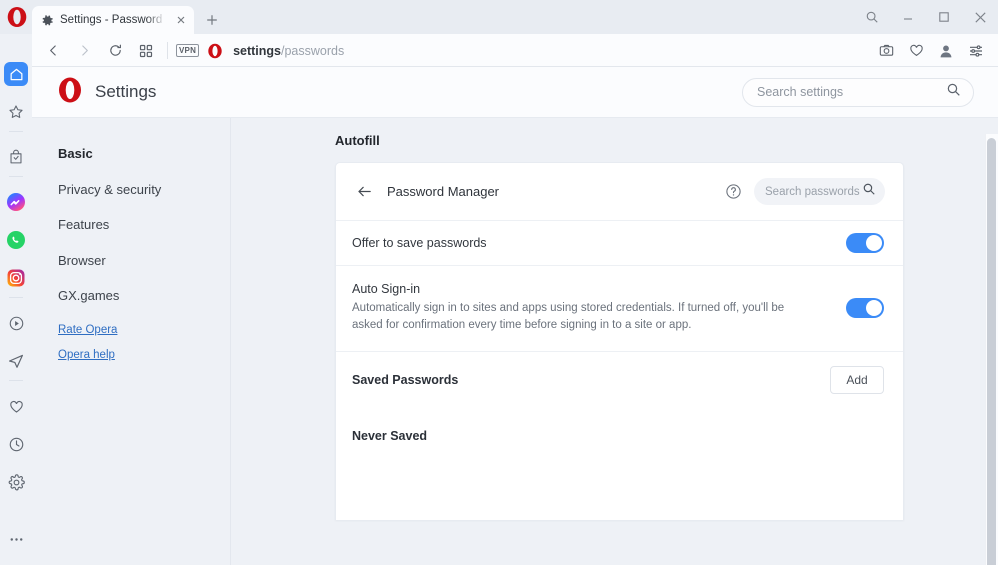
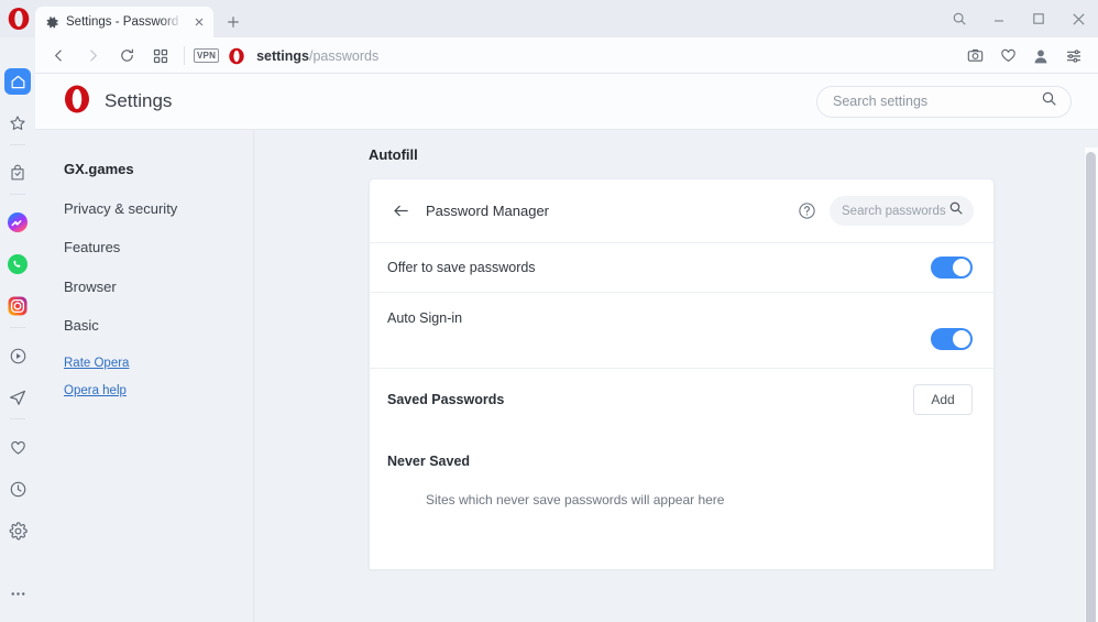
  Settings - Password
  VPN
  settings/passwords
  Settings
  Search settings
- Basic
+ GX.games
  Privacy & security
  Features
  Browser
- GX.games
+ Basic
  Rate Opera
  Opera help
  Autofill
  Password Manager
  Search passwords
  Offer to save passwords
  Auto Sign-in
- Automatically sign in to sites and apps using stored credentials. If turned off, you'll be asked for confirmation every time before signing in to a site or app.
  Saved Passwords
  Add
  Never Saved
+ Sites which never save passwords will appear here
